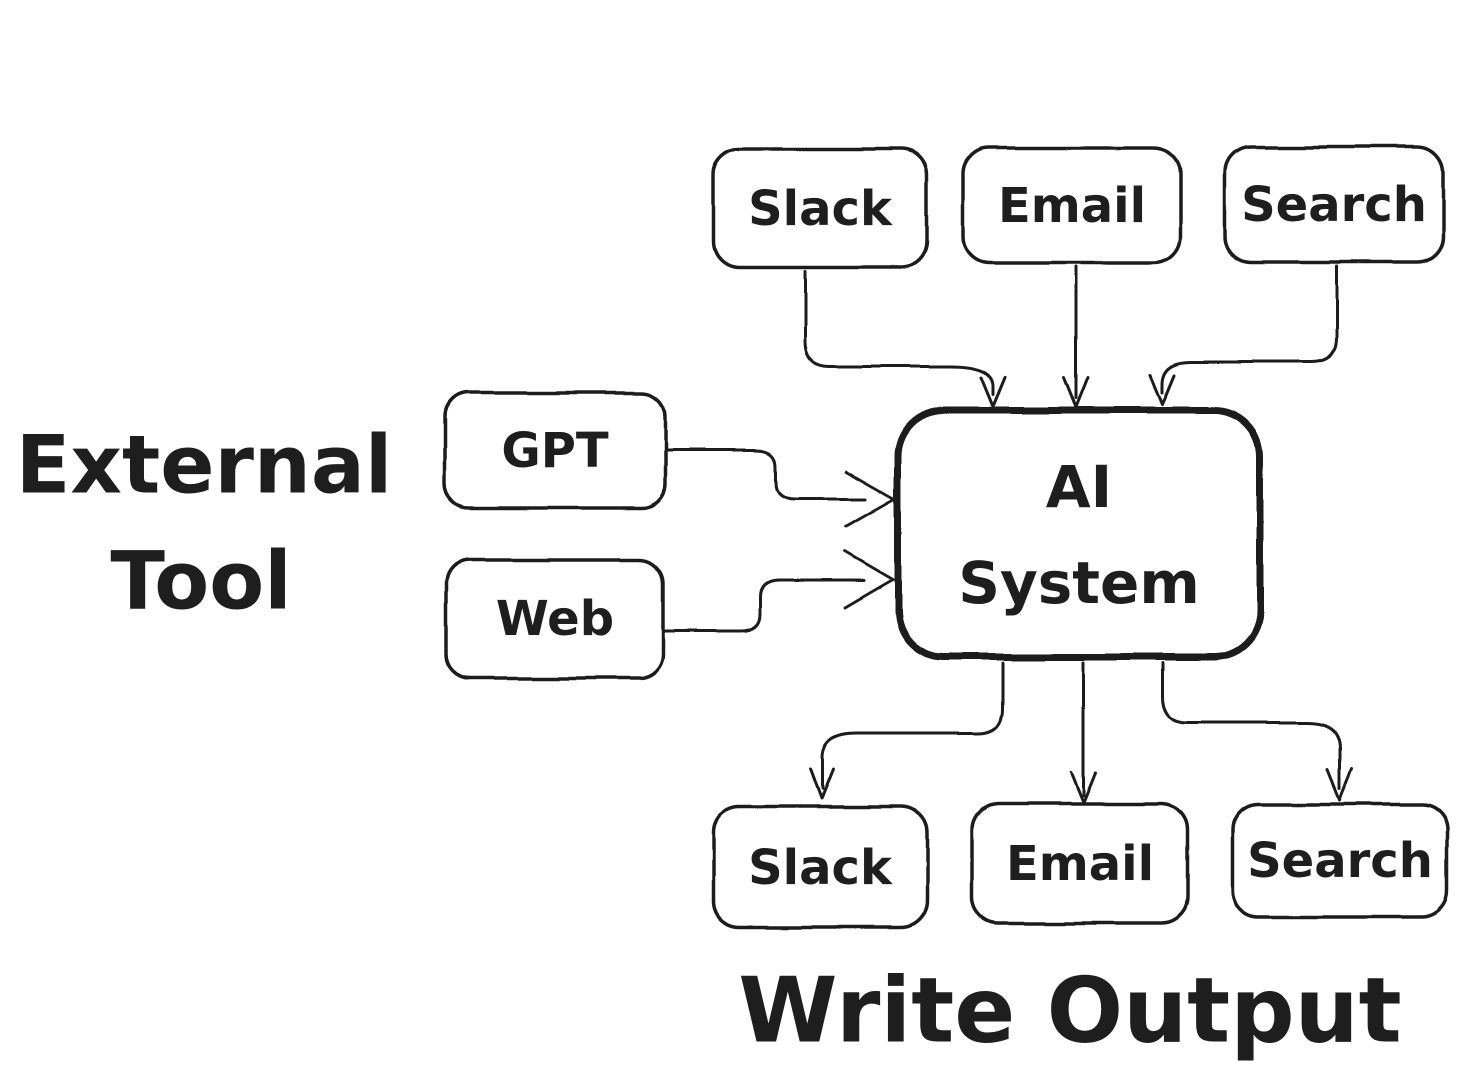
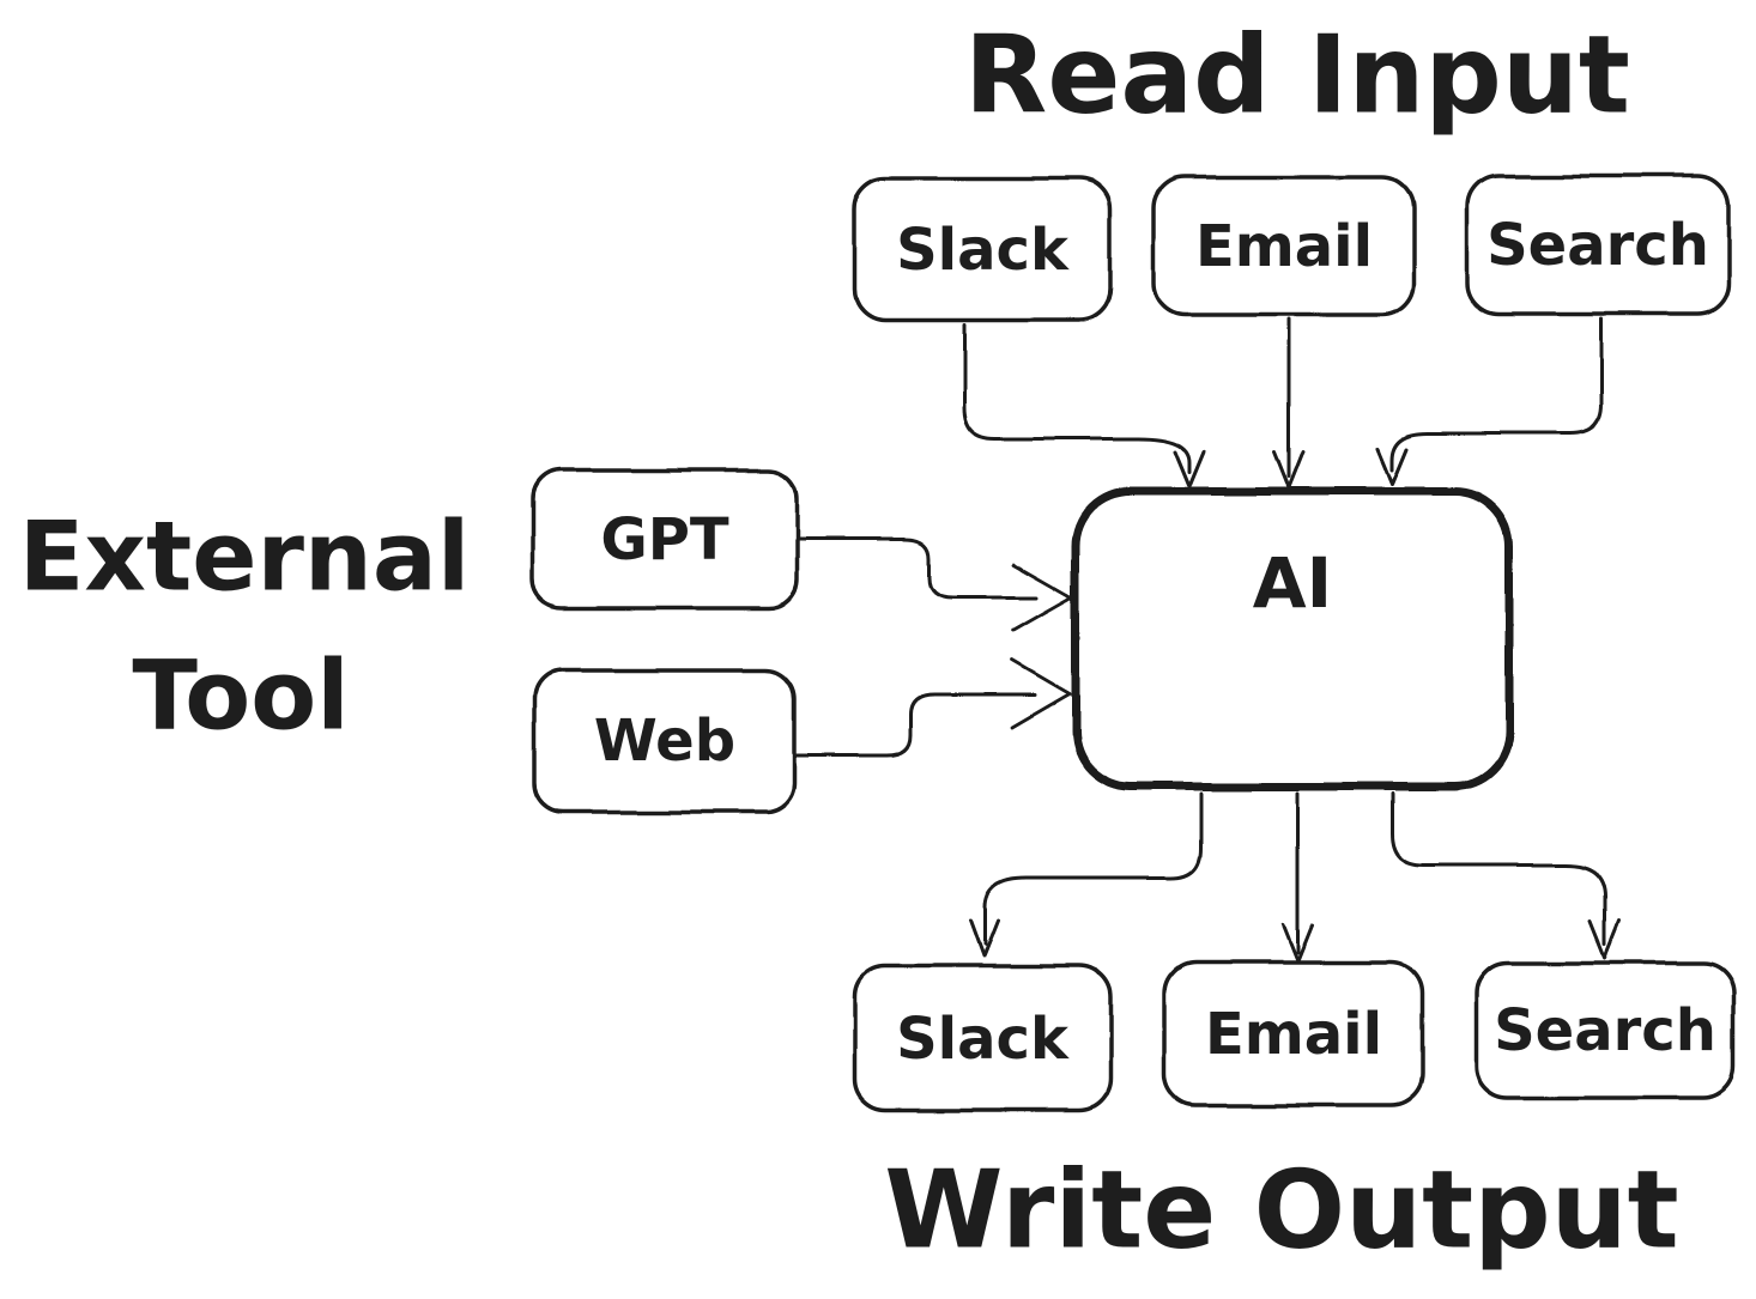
+ Read Input
  External
  Tool
  Slack
  Email
  Search
  GPT
  Web
  AI
- System
  Slack
  Email
  Search
  Write Output
